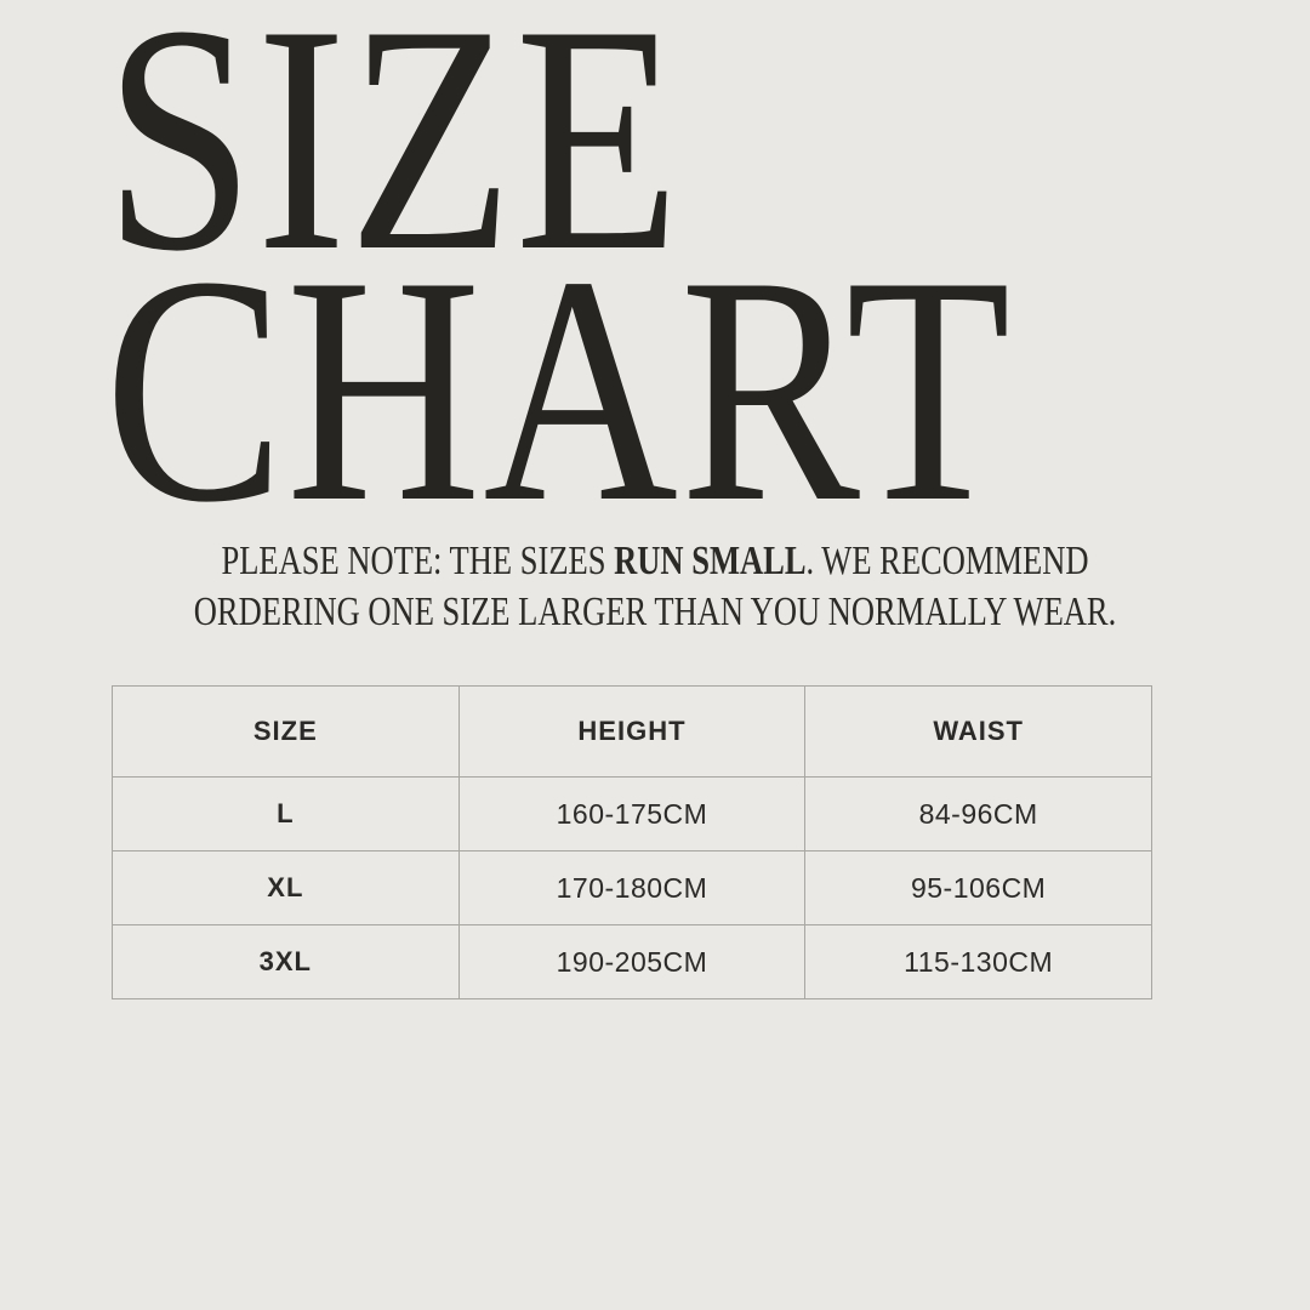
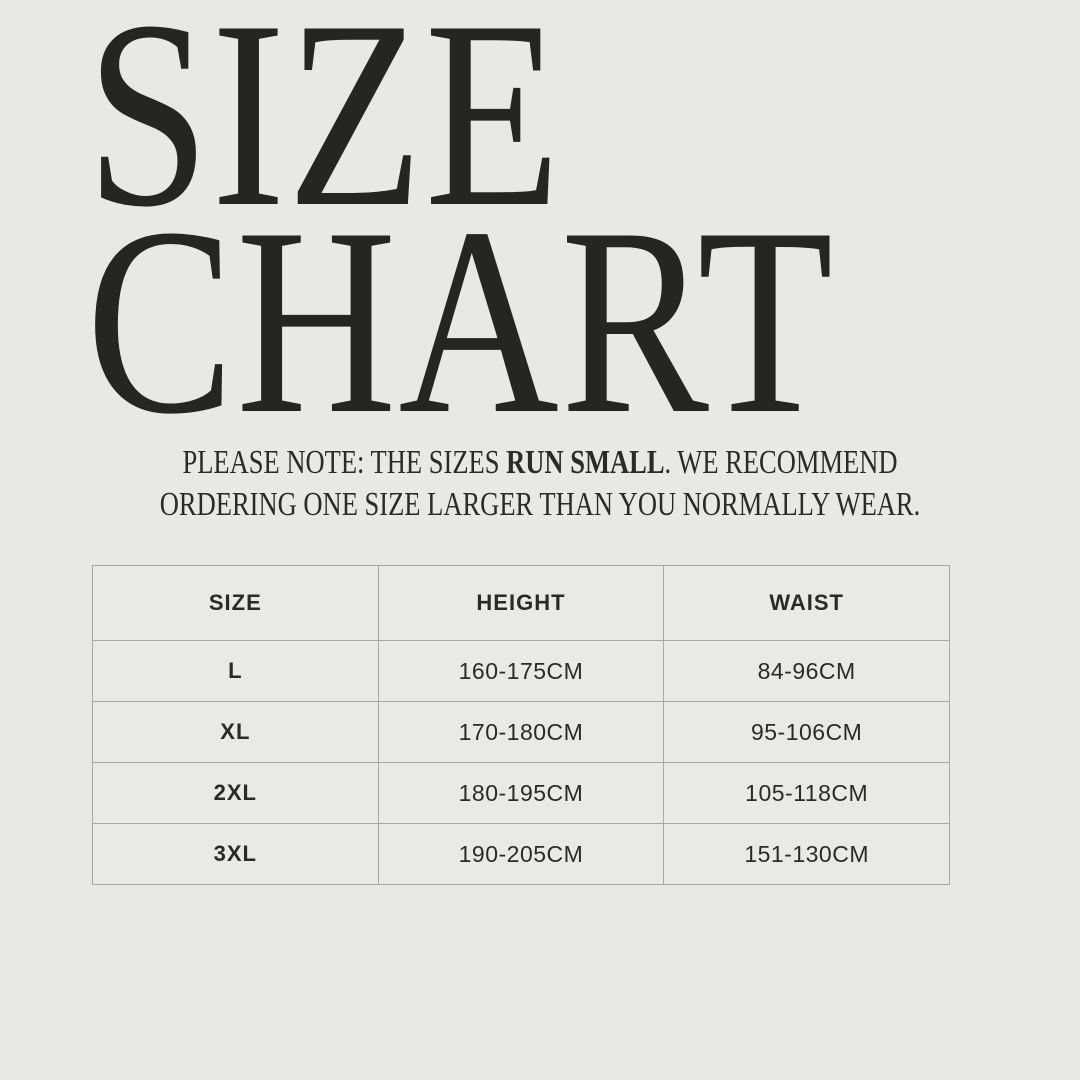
  SIZE
  CHART
  PLEASE NOTE: THE SIZES RUN SMALL. WE RECOMMEND
  ORDERING ONE SIZE LARGER THAN YOU NORMALLY WEAR.
  SIZE	HEIGHT	WAIST
  L	160-175CM	84-96CM
  XL	170-180CM	95-106CM
+ 2XL	180-195CM	105-118CM
- 3XL	190-205CM	115-130CM
+ 3XL	190-205CM	151-130CM
